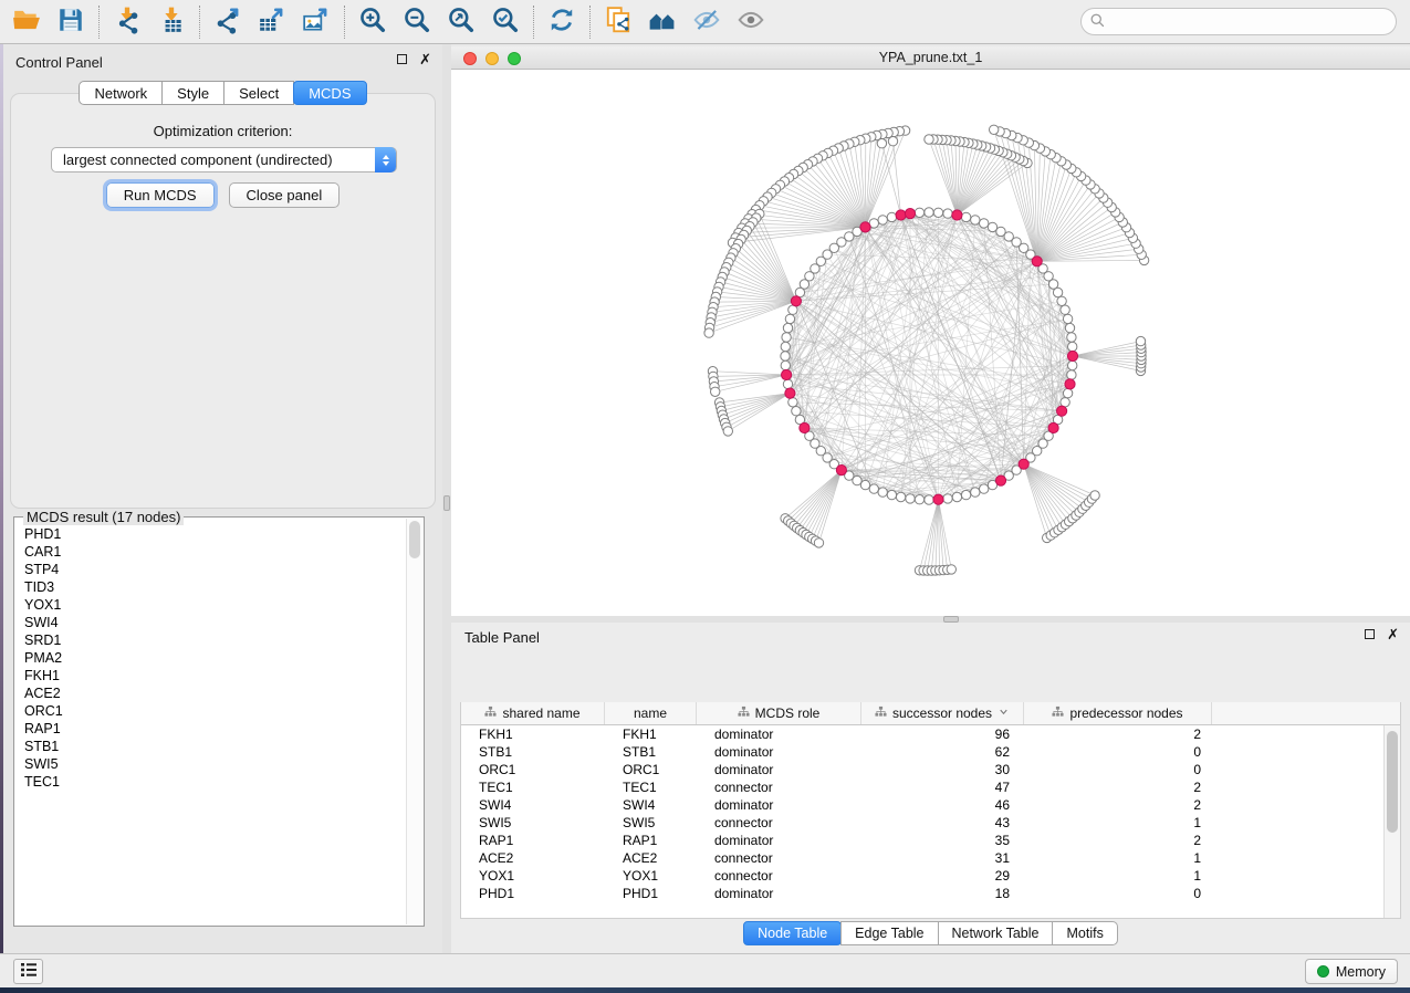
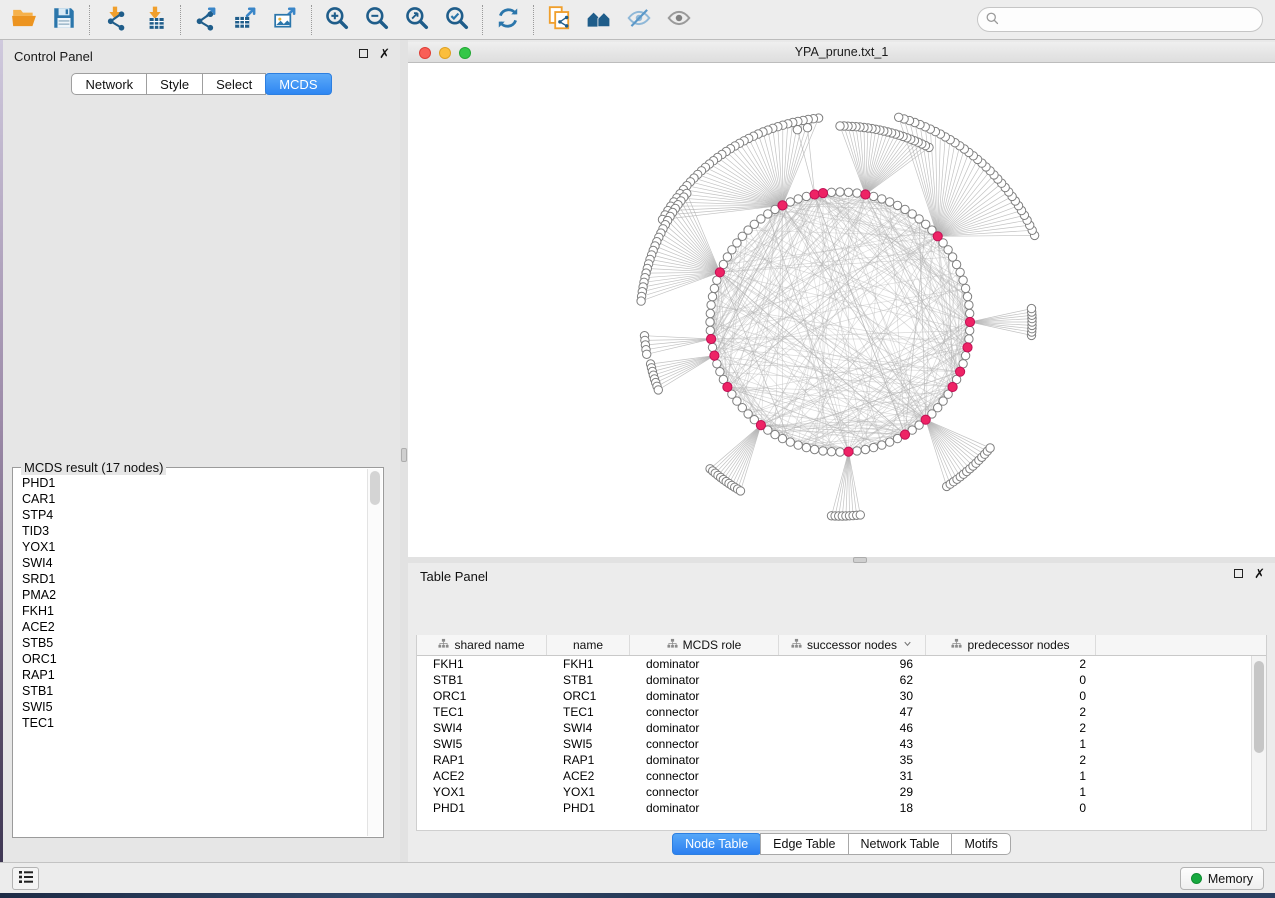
  Control Panel
  ✗
  Network
  Style
  Select
  MCDS
- Optimization criterion:
- largest connected component (undirected)
- Run MCDS
- Close panel
  MCDS result (17 nodes)
  PHD1
  CAR1
  STP4
  TID3
  YOX1
  SWI4
  SRD1
  PMA2
  FKH1
  ACE2
+ STB5
  ORC1
  RAP1
  STB1
  SWI5
  TEC1
  YPA_prune.txt_1
  Table Panel
  ✗
  shared name
  name
  MCDS role
  successor nodes
  predecessor nodes
  FKH1
  FKH1
  dominator
  96
  2
  STB1
  STB1
  dominator
  62
  0
  ORC1
  ORC1
  dominator
  30
  0
  TEC1
  TEC1
  connector
  47
  2
  SWI4
  SWI4
  dominator
  46
  2
  SWI5
  SWI5
  connector
  43
  1
  RAP1
  RAP1
  dominator
  35
  2
  ACE2
  ACE2
  connector
  31
  1
  YOX1
  YOX1
  connector
  29
  1
  PHD1
  PHD1
  dominator
  18
  0
  Node Table
  Edge Table
  Network Table
  Motifs
  Memory
